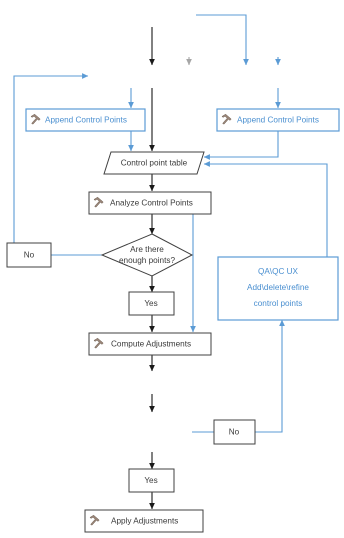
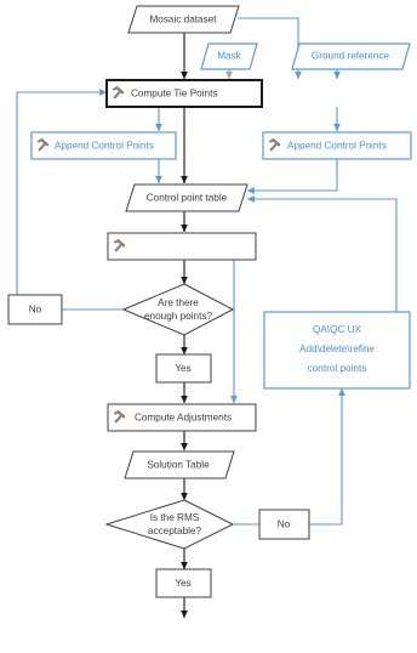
+ Mosaic dataset
+ Mask
+ Ground reference
+ Compute Tie Points
  Append Control Points
  Append Control Points
  Control point table
- Analyze Control Points
  Are there
  enough points?
  No
  Yes
  QA\QC UX
  Add\delete\refine
  control points
  Compute Adjustments
+ Solution Table
+ Is the RMS
+ acceptable?
  No
  Yes
- Apply Adjustments
